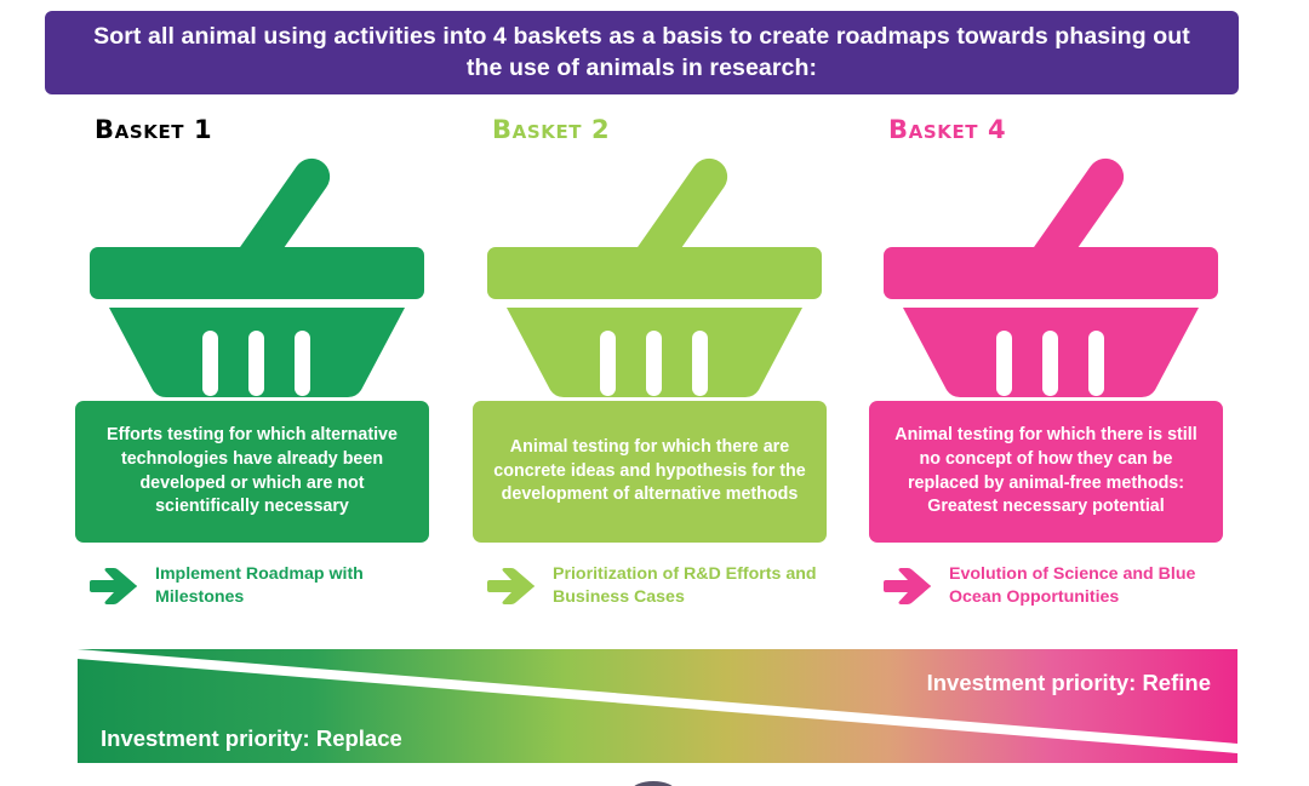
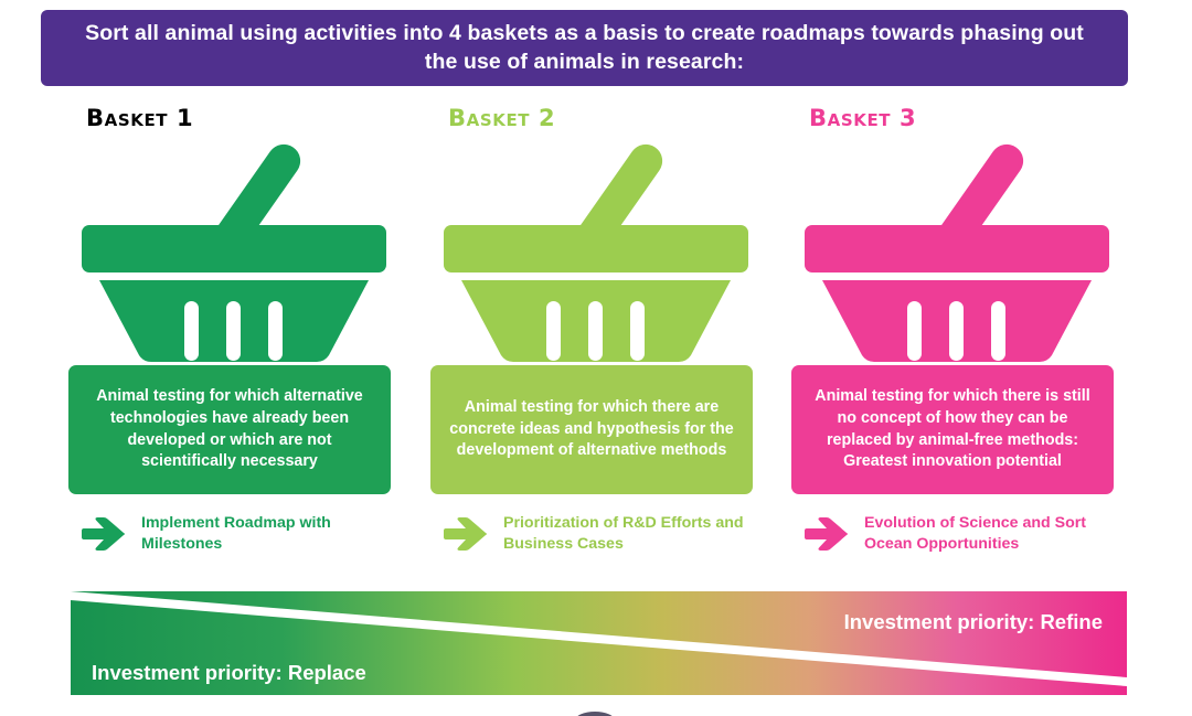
  Sort all animal using activities into 4 baskets as a basis to create roadmaps towards phasing out the use of animals in research:
  basket 1
- Efforts testing for which alternative technologies have already been developed or which are not scientifically necessary
+ Animal testing for which alternative technologies have already been developed or which are not scientifically necessary
  Implement Roadmap with Milestones
  basket 2
  Animal testing for which there are concrete ideas and hypothesis for the development of alternative methods
  Prioritization of R&D Efforts and Business Cases
- basket 4
+ basket 3
- Animal testing for which there is still no concept of how they can be replaced by animal-free methods: Greatest necessary potential
+ Animal testing for which there is still no concept of how they can be replaced by animal-free methods: Greatest innovation potential
- Evolution of Science and Blue Ocean Opportunities
+ Evolution of Science and Sort Ocean Opportunities
  Investment priority: Refine
  Investment priority: Replace
